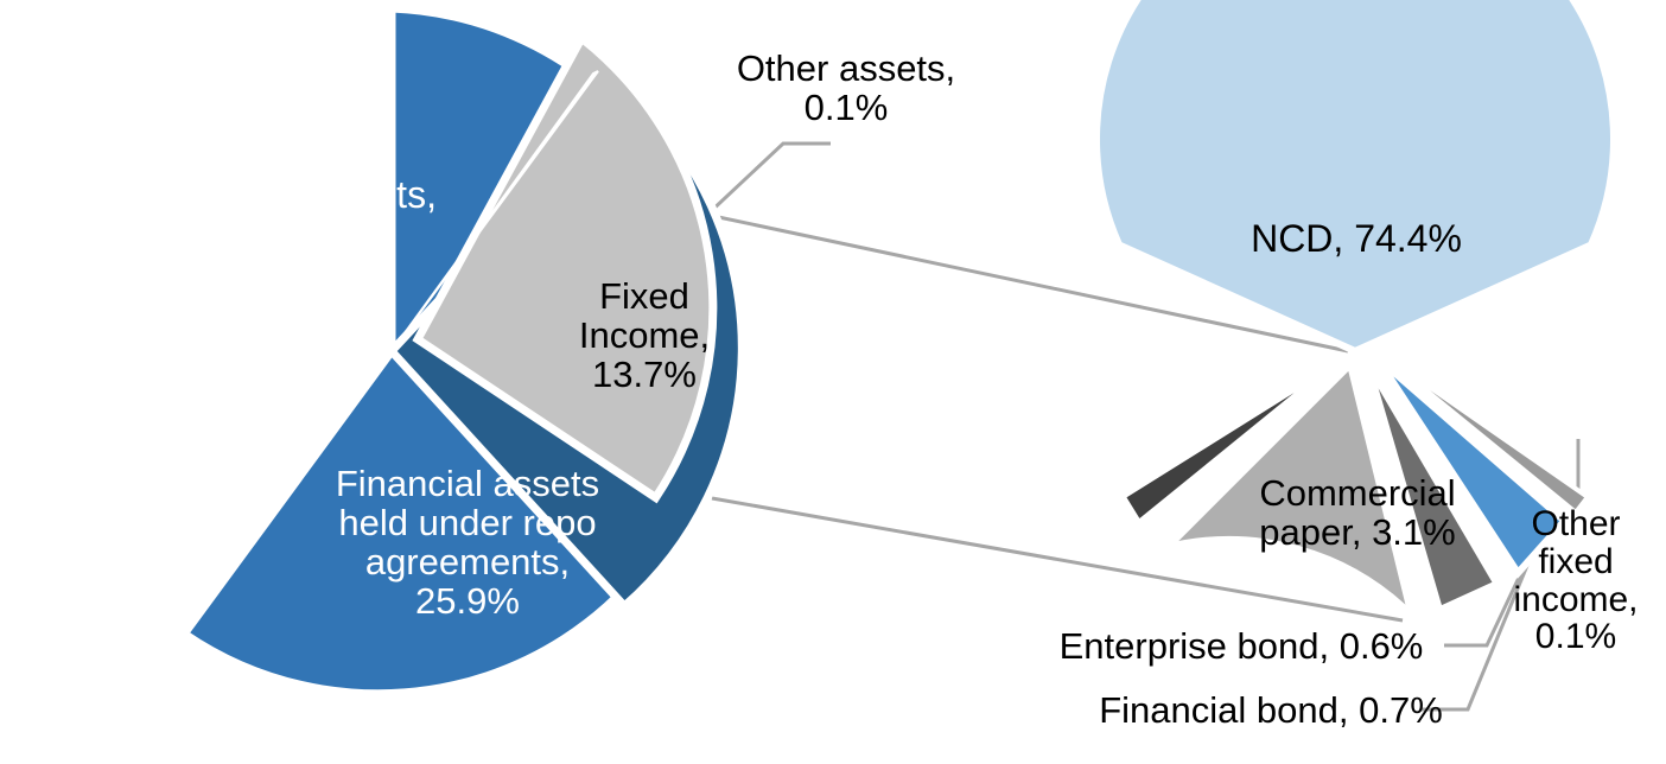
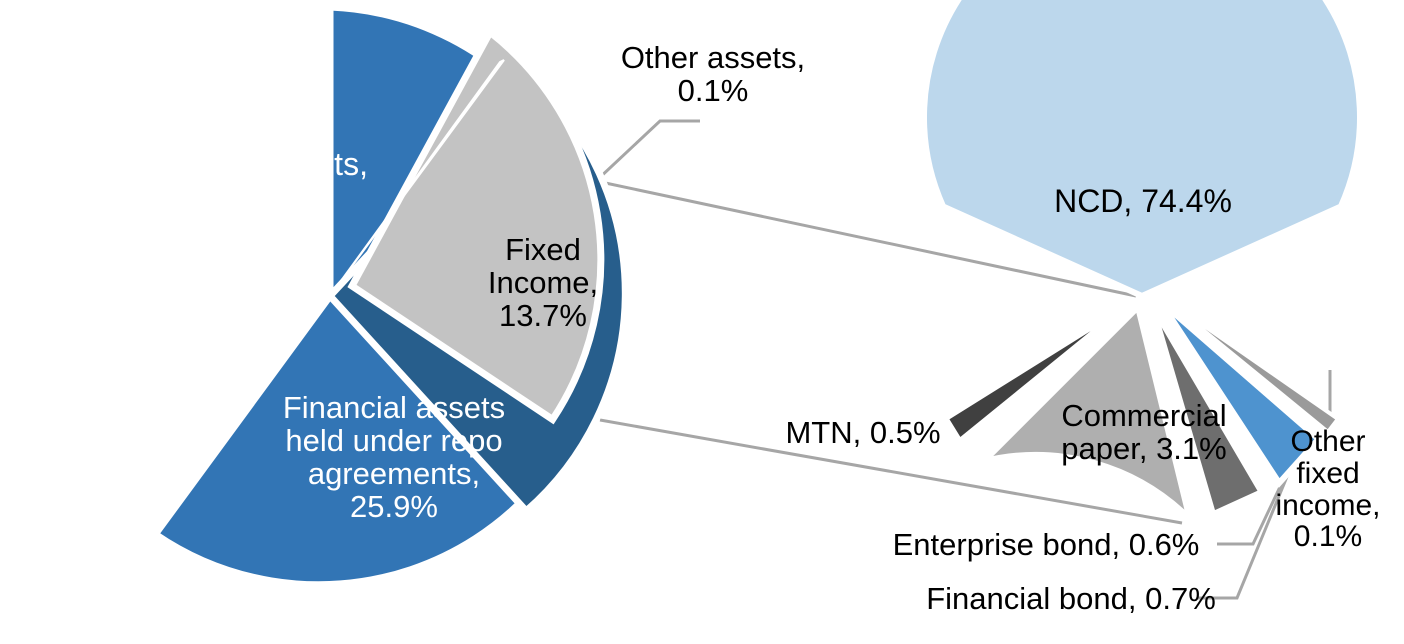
  Bank deposits,
  Financial assets
  held under repo
  agreements,
  25.9%
  Fixed
  Income,
  13.7%
  Other assets,
  0.1%
  NCD, 74.4%
  Commercial
  paper, 3.1%
+ MTN, 0.5%
  Enterprise bond, 0.6%
  Financial bond, 0.7%
  Other
  fixed
  income,
  0.1%
